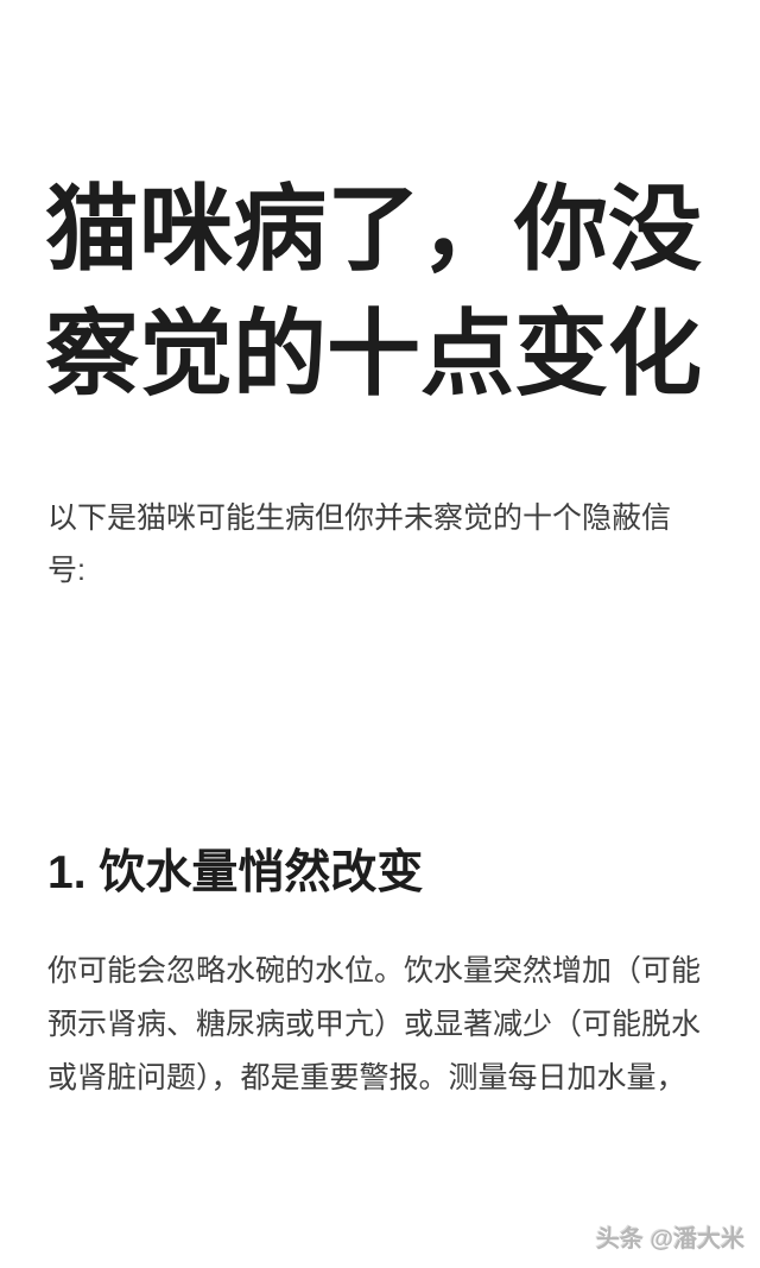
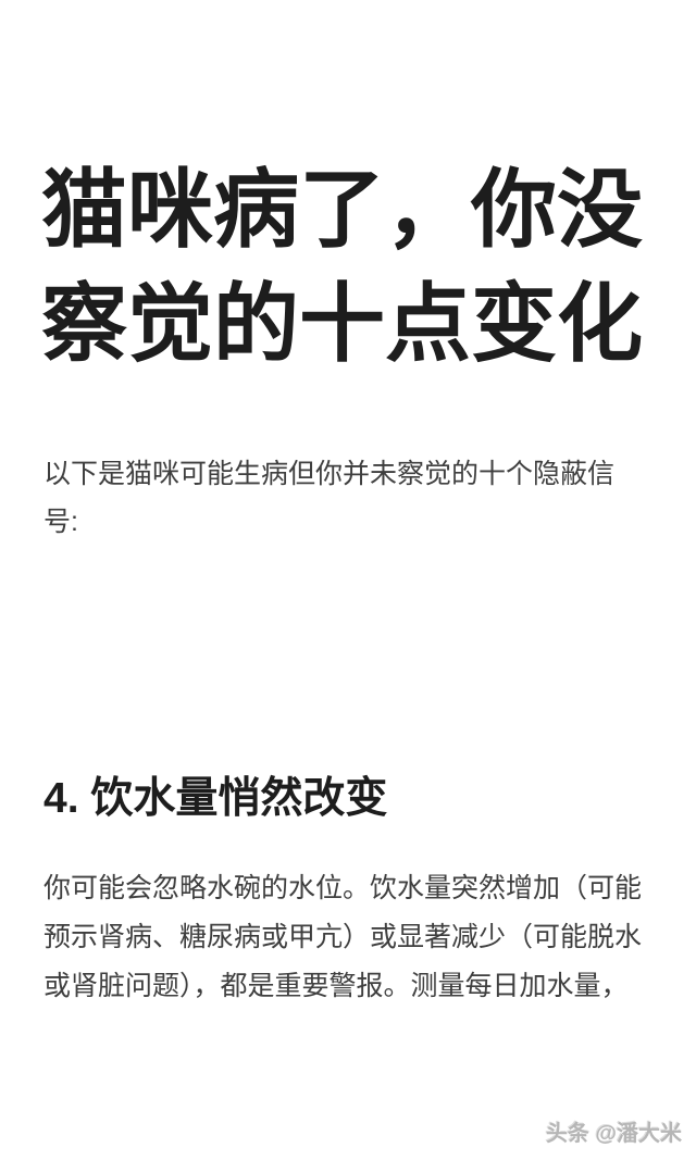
  猫咪病了，你没
  察觉的十点变化
  以下是猫咪可能生病但你并未察觉的十个隐蔽信
  号:
- 1. 饮水量悄然改变
+ 4. 饮水量悄然改变
  你可能会忽略水碗的水位。饮水量突然增加（可能
  预示肾病、糖尿病或甲亢）或显著减少（可能脱水
  或肾脏问题），都是重要警报。测量每日加水量，
  头条 @潘大米
